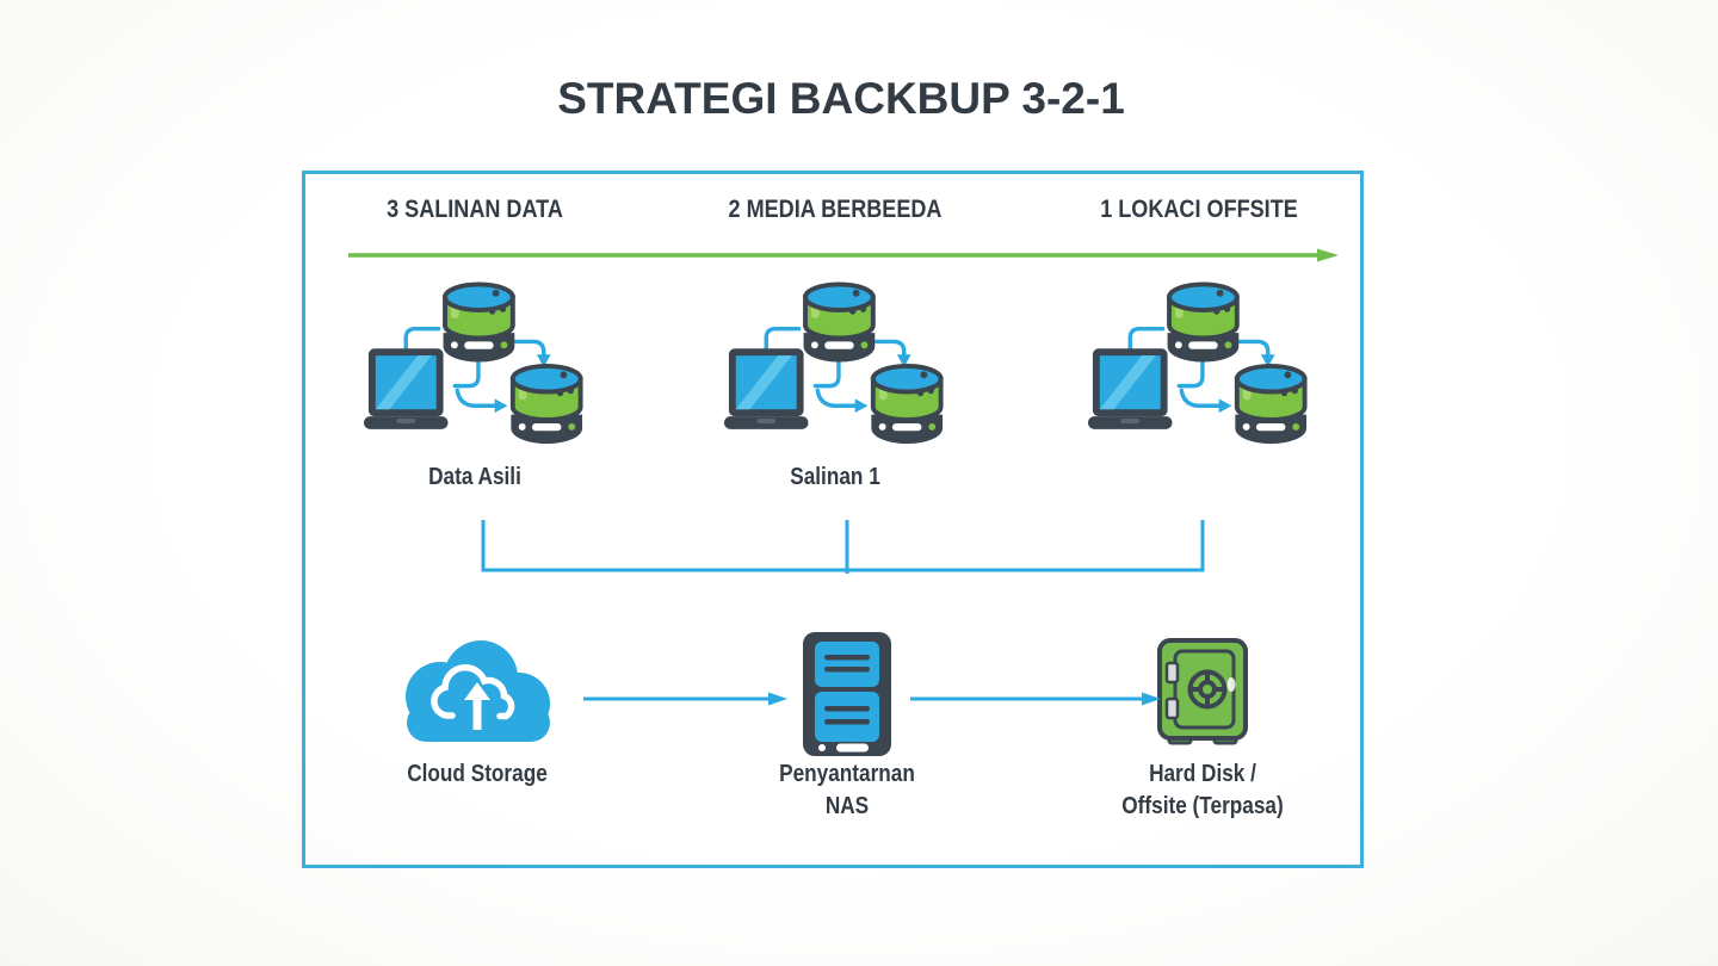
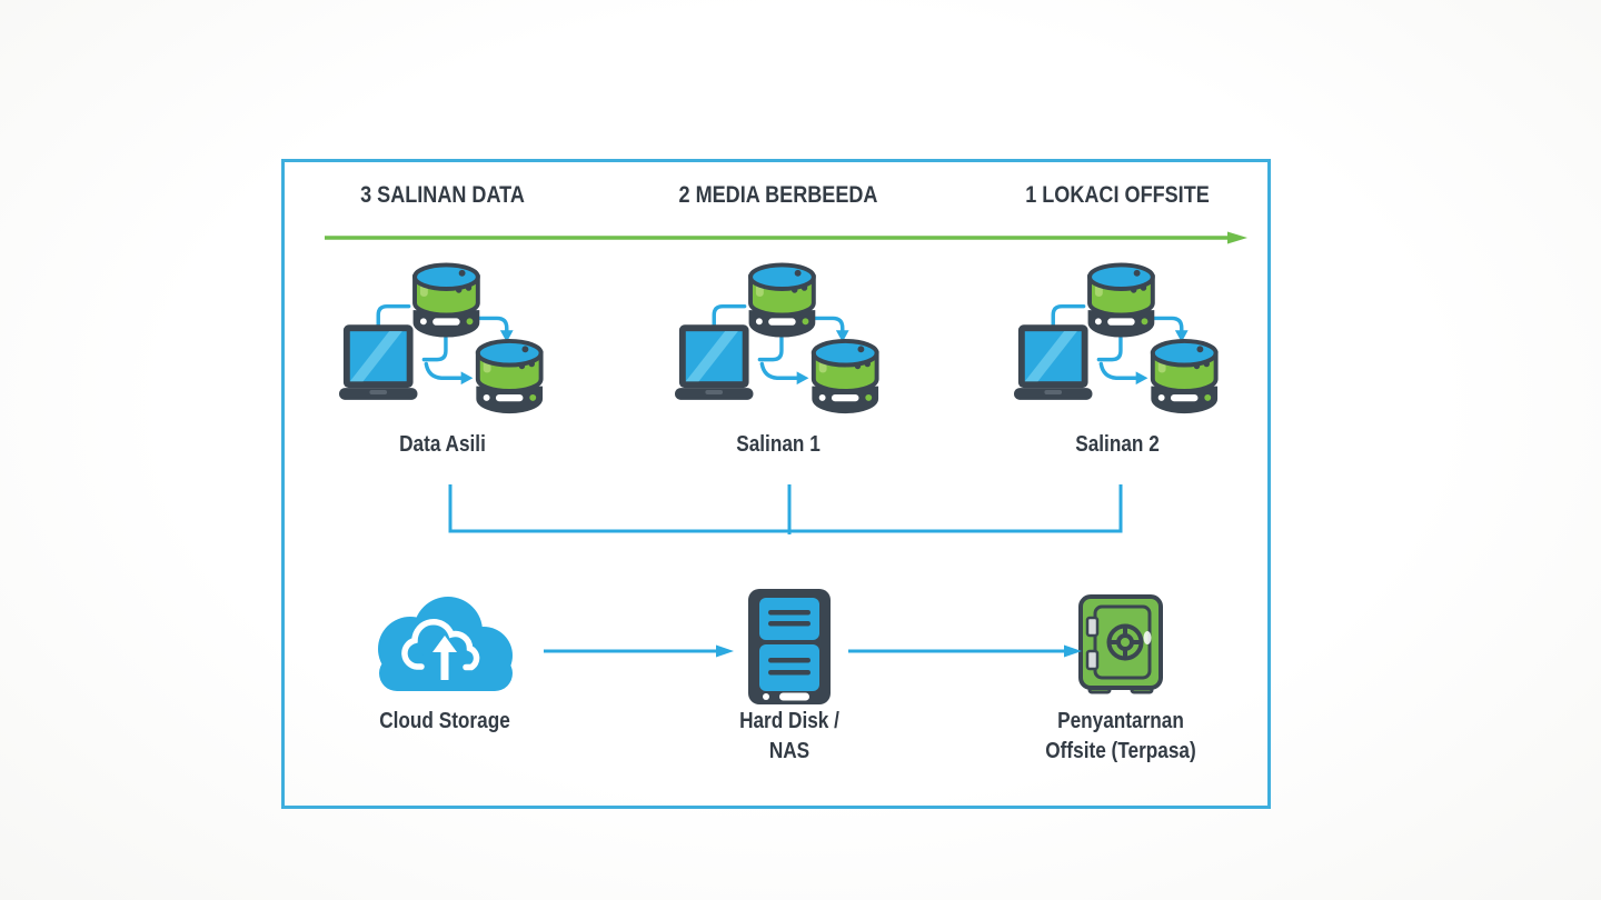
- STRATEGI BACKBUP 3-2-1
  3 SALINAN DATA
  2 MEDIA BERBEEDA
  1 LOKACI OFFSITE
  Data Asili
  Salinan 1
+ Salinan 2
  Cloud Storage
- Penyantarnan
+ Hard Disk /
  NAS
- Hard Disk /
+ Penyantarnan
  Offsite (Terpasa)
